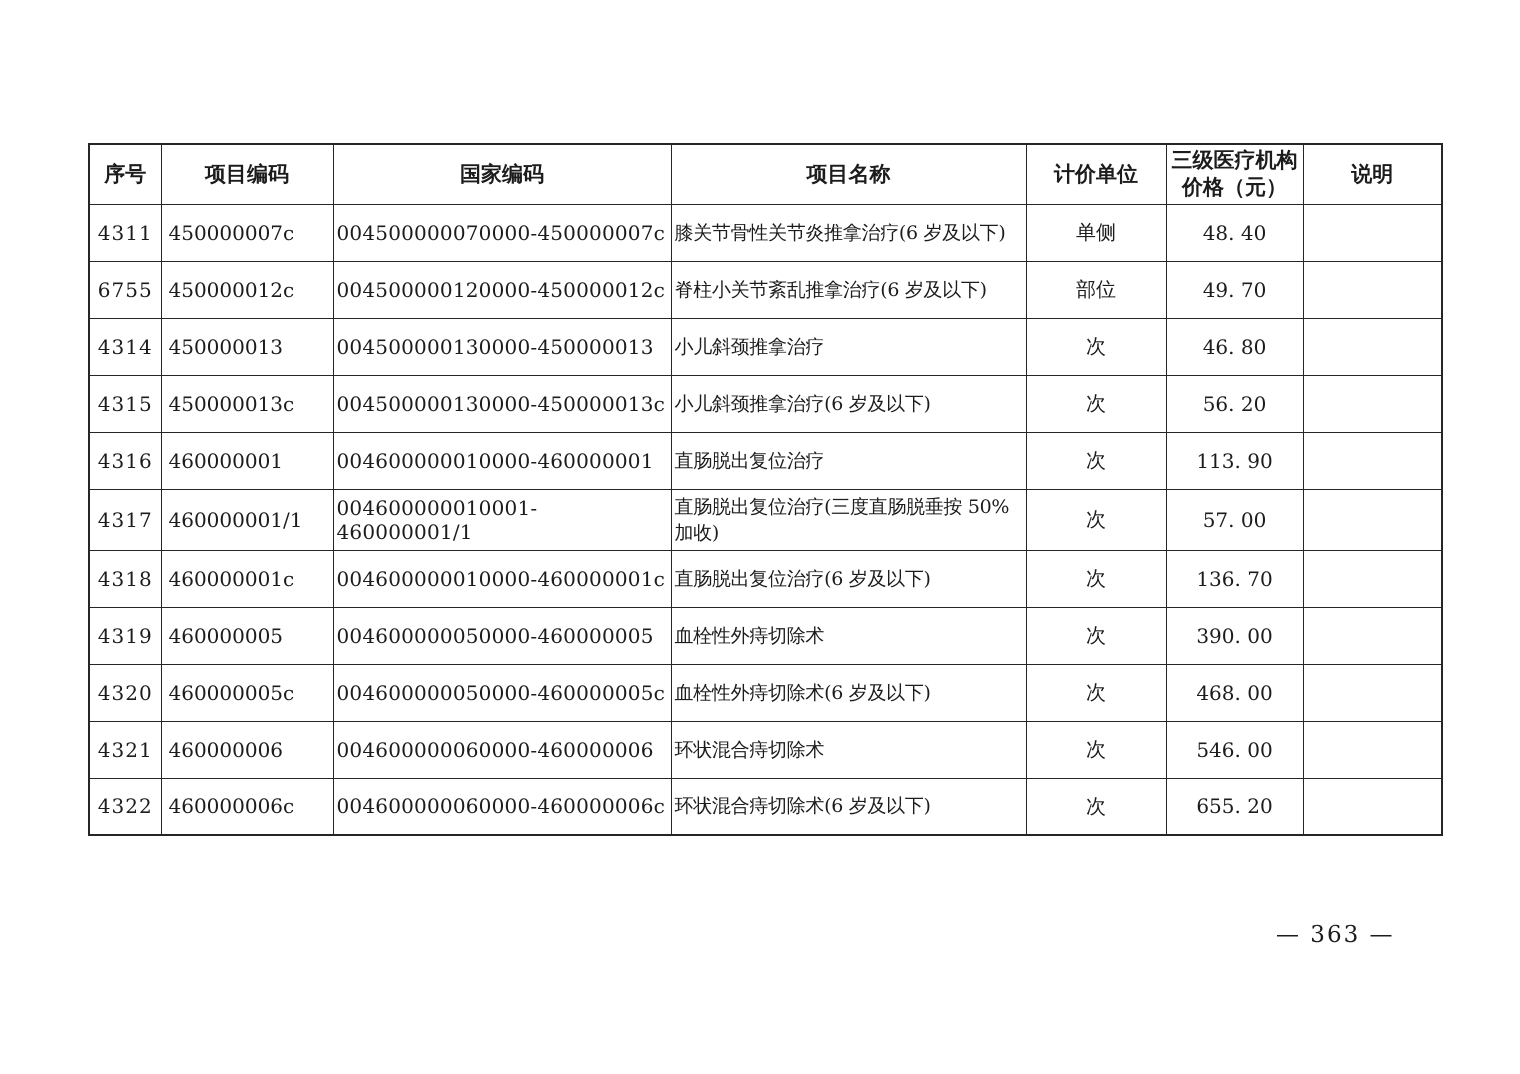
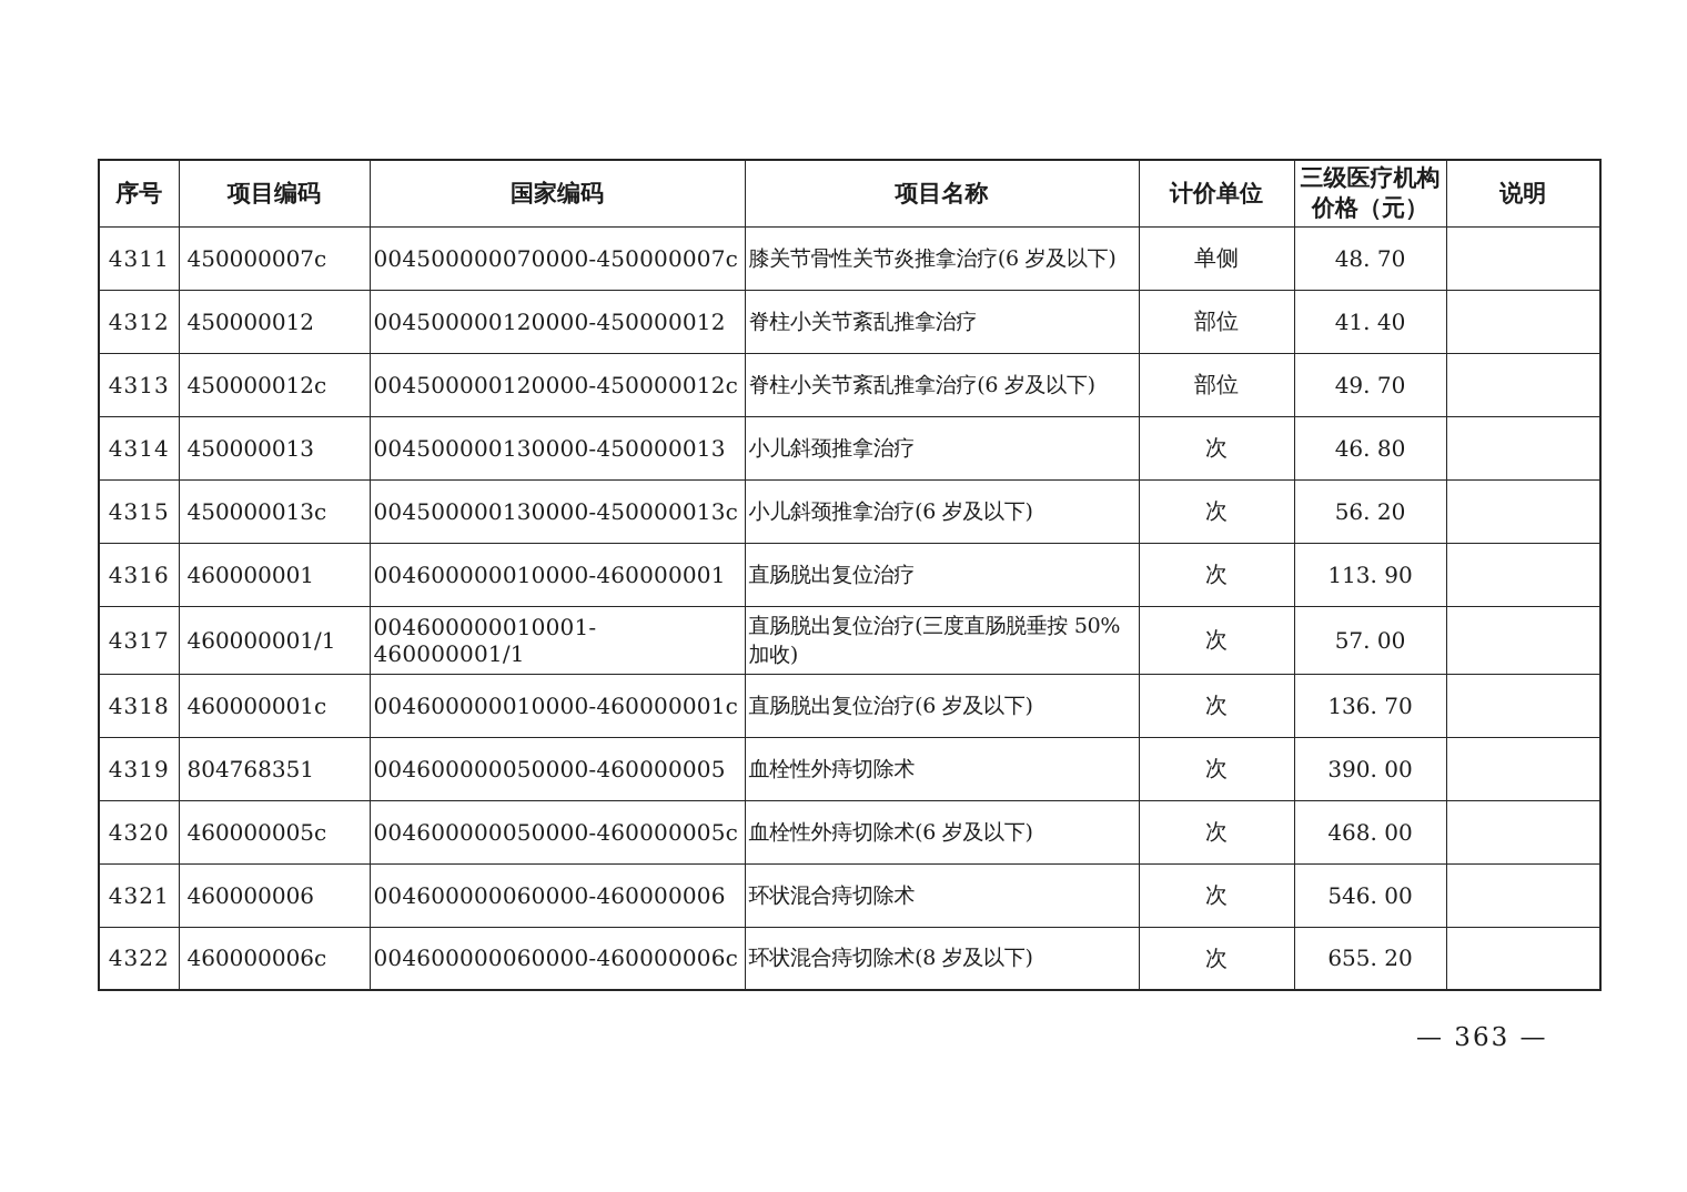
  序号	项目编码	国家编码	项目名称	计价单位	三级医疗机构 价格（元）	说明
- 4311	450000007c	004500000070000-450000007c	膝关节骨性关节炎推拿治疗(6 岁及以下)	单侧	48. 40
+ 4311	450000007c	004500000070000-450000007c	膝关节骨性关节炎推拿治疗(6 岁及以下)	单侧	48. 70
+ 4312	450000012	004500000120000-450000012	脊柱小关节紊乱推拿治疗	部位	41. 40
- 6755	450000012c	004500000120000-450000012c	脊柱小关节紊乱推拿治疗(6 岁及以下)	部位	49. 70
+ 4313	450000012c	004500000120000-450000012c	脊柱小关节紊乱推拿治疗(6 岁及以下)	部位	49. 70
  4314	450000013	004500000130000-450000013	小儿斜颈推拿治疗	次	46. 80
  4315	450000013c	004500000130000-450000013c	小儿斜颈推拿治疗(6 岁及以下)	次	56. 20
  4316	460000001	004600000010000-460000001	直肠脱出复位治疗	次	113. 90
  4317	460000001/1	004600000010001-460000001/1	直肠脱出复位治疗(三度直肠脱垂按 50% 加收)	次	57. 00
  4318	460000001c	004600000010000-460000001c	直肠脱出复位治疗(6 岁及以下)	次	136. 70
- 4319	460000005	004600000050000-460000005	血栓性外痔切除术	次	390. 00
+ 4319	804768351	004600000050000-460000005	血栓性外痔切除术	次	390. 00
  4320	460000005c	004600000050000-460000005c	血栓性外痔切除术(6 岁及以下)	次	468. 00
  4321	460000006	004600000060000-460000006	环状混合痔切除术	次	546. 00
- 4322	460000006c	004600000060000-460000006c	环状混合痔切除术(6 岁及以下)	次	655. 20
+ 4322	460000006c	004600000060000-460000006c	环状混合痔切除术(8 岁及以下)	次	655. 20
  — 363 —
